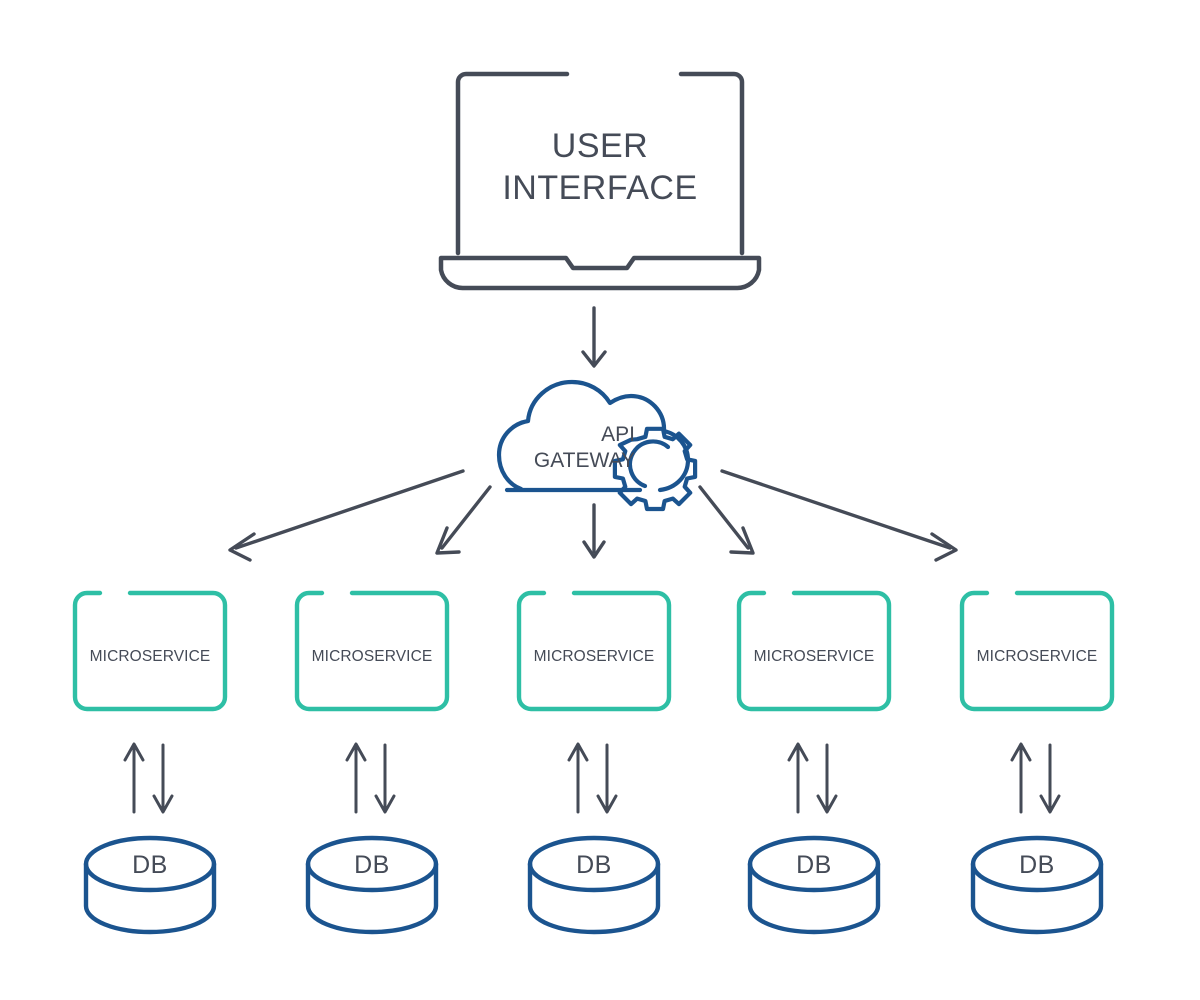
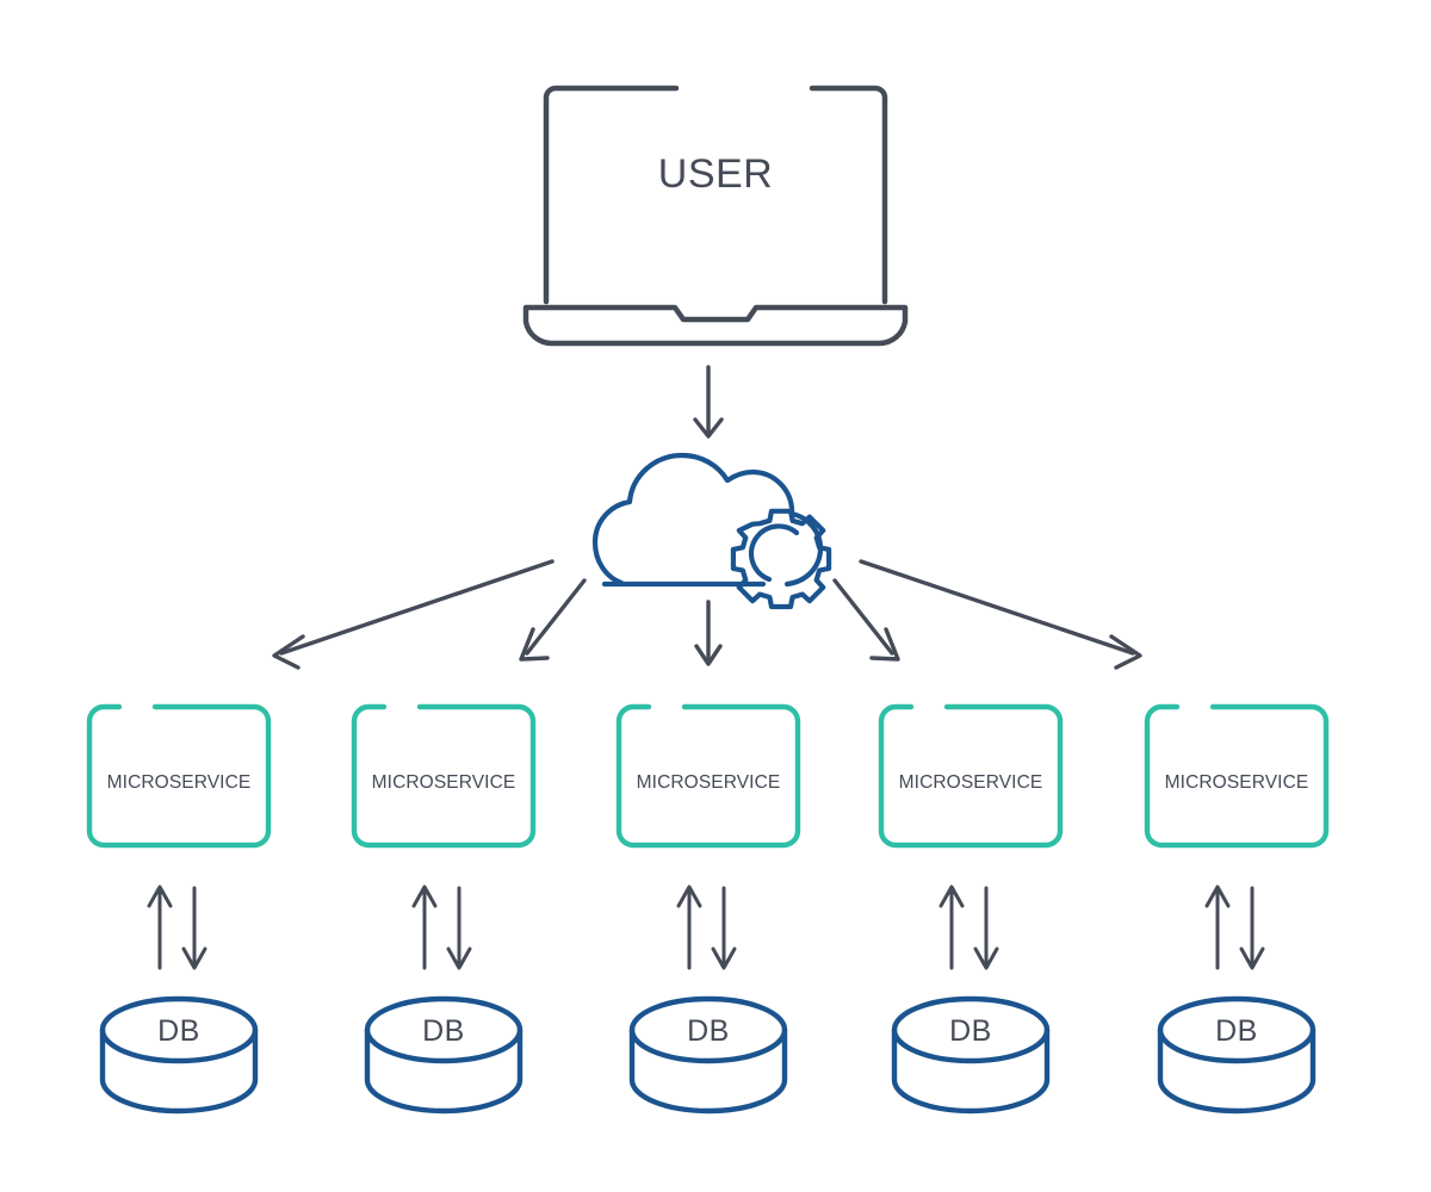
  USER
- INTERFACE
- API
- GATEWAY
  MICROSERVICE
  MICROSERVICE
  MICROSERVICE
  MICROSERVICE
  MICROSERVICE
  DB
  DB
  DB
  DB
  DB
